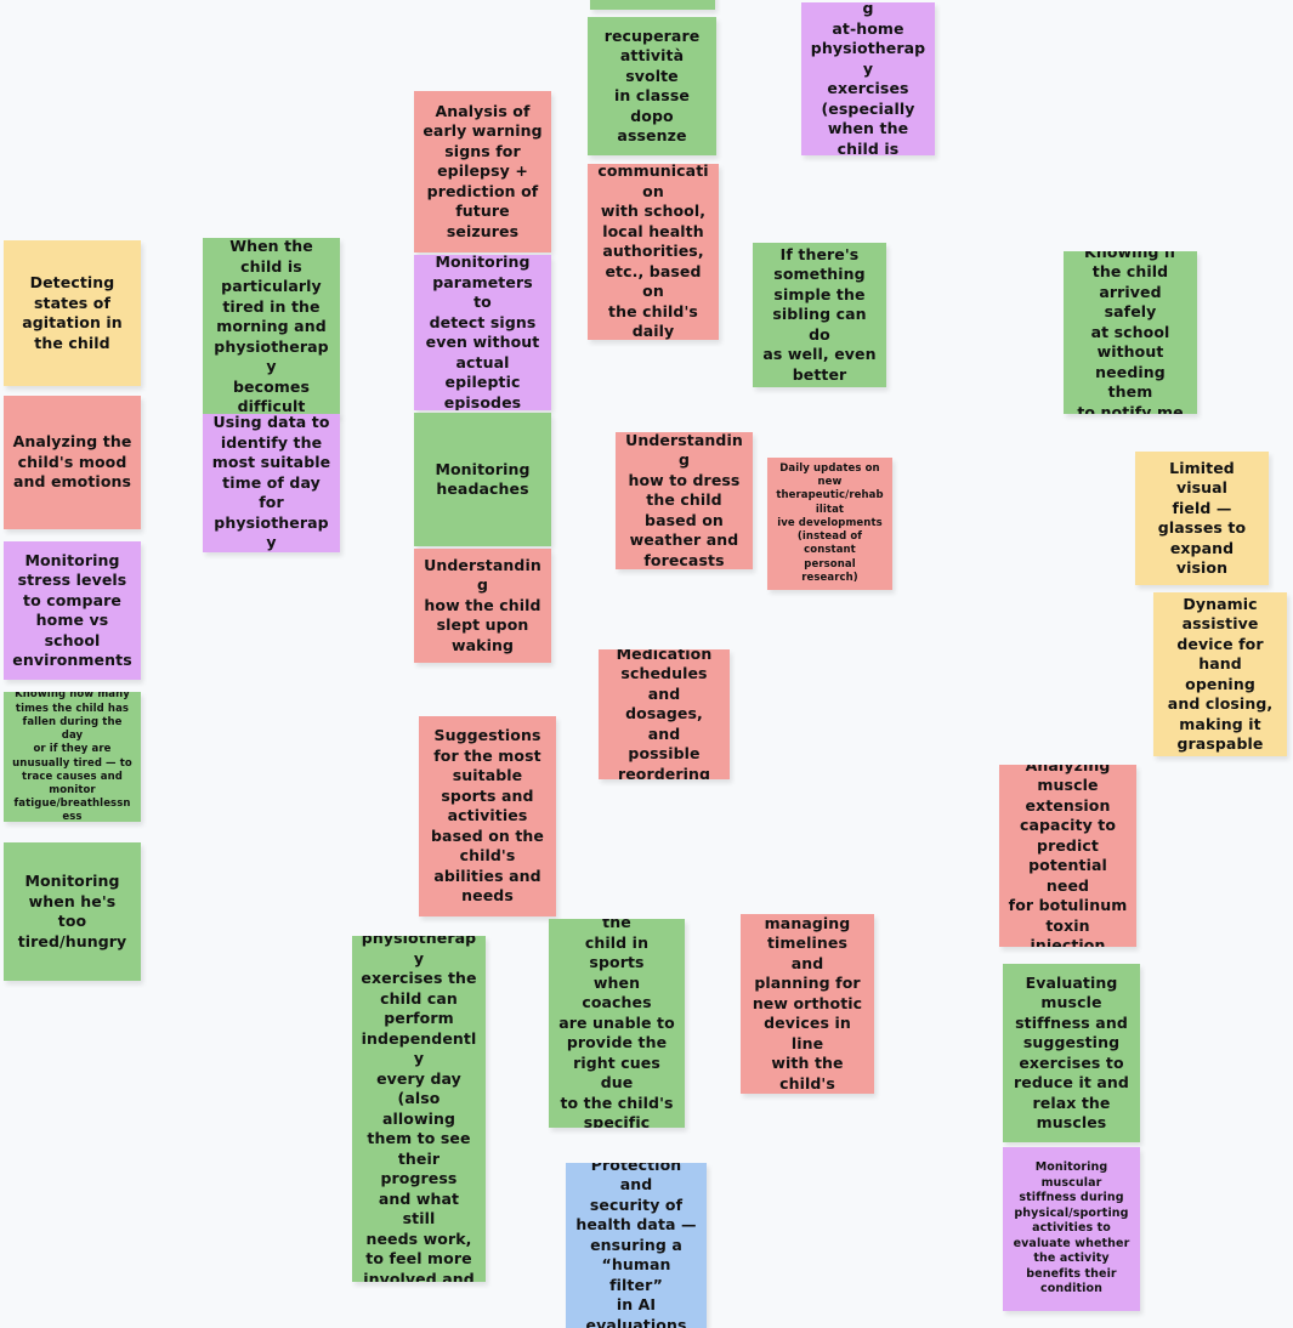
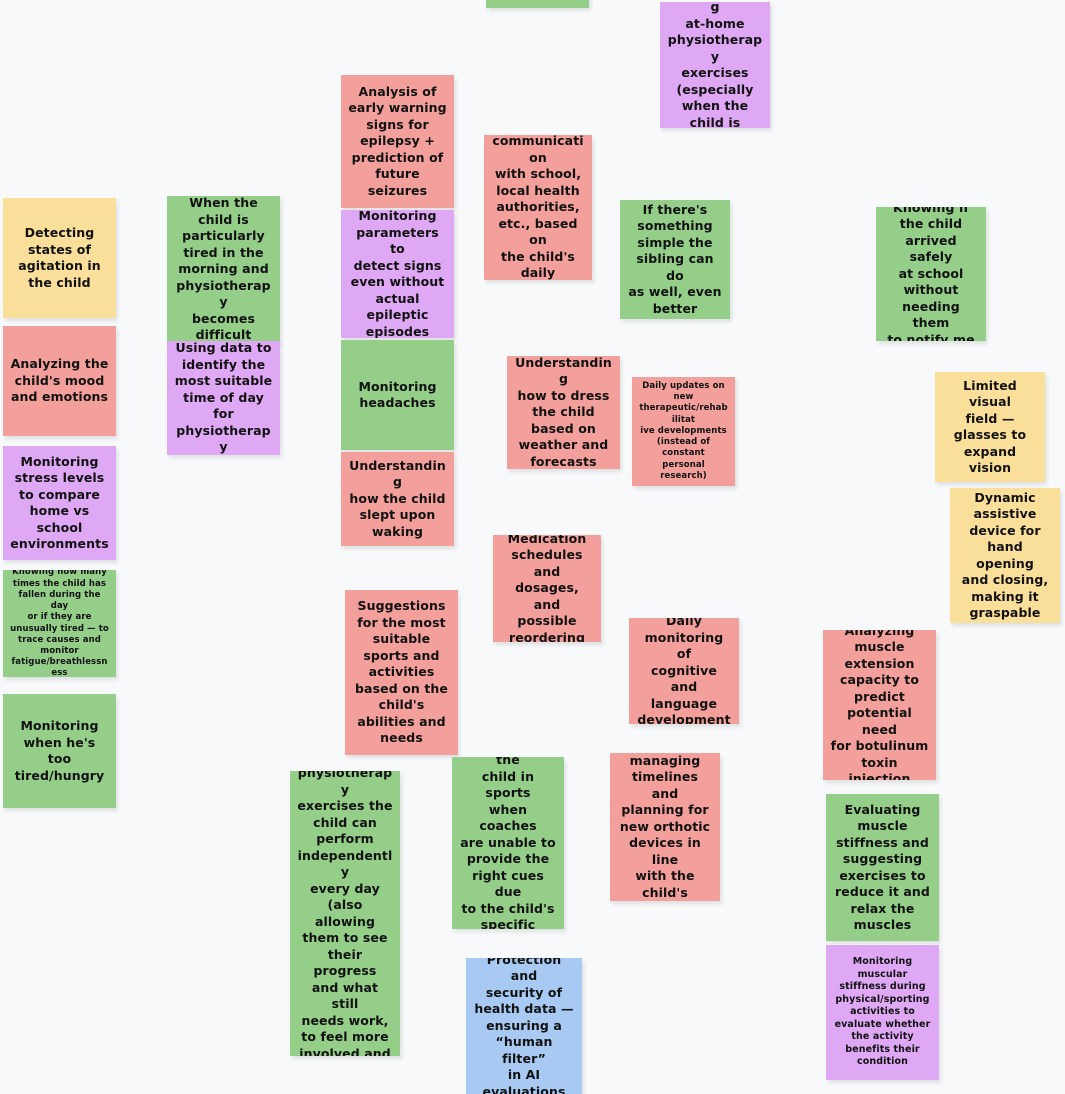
- recuperare
- attività svolte
- in classe dopo
- assenze
  at-home
  physiotherapy
  exercises
  (especially
  when the
  Analysis of
  early warning
  signs for
  epilepsy +
  prediction of
  future
  seizures
  communication
  with school,
  local health
  authorities,
  etc., based on
  the child's
  Detecting
  states of
  agitation in
  the child
  When the
  child is
  particularly
  tired in the
  morning and
  physiotherapy
  becomes
  difficult
  Monitoring
  parameters to
  detect signs
  even without
  actual
  epileptic
  episodes
  If there's
  something
  simple the
  sibling can do
  as well, even
  better
  Knowing if
  the child
  arrived safely
  at school
  without
  needing them
  to notify me
  Analyzing the
  child's mood
  and emotions
  Using data to
  identify the
  most suitable
  time of day
  for
  physiotherapy
  Monitoring
  headaches
  Understanding
  how to dress
  the child
  based on
  weather and
  forecasts
  Daily updates on new
  therapeutic/rehabilitat
  ive developments
  (instead of constant
  personal research)
  Limited visual
  field —
  glasses to
  expand vision
  Monitoring
  stress levels
  to compare
  home vs
  school
  environments
  Understanding
  how the child
  slept upon
  waking
  Dynamic
  assistive
  device for
  hand opening
  and closing,
  making it
  graspable
  Knowing how many
  times the child has
  fallen during the day
  or if they are
  unusually tired — to
  trace causes and
  monitor
  fatigue/breathlessness
  Medication
  schedules and
  dosages, and
  possible
  reordering
  Suggestions
  for the most
  suitable
  sports and
  activities
  based on the
  child's
  abilities and
  needs
+ Daily
+ monitoring of
+ cognitive and
+ language
+ development
  Analyzing
  muscle
  extension
  capacity to
  predict
  potential need
  for botulinum
  toxin injection
  Monitoring
  when he's too
  tired/hungry
  child in sports
  when coaches
  are unable to
  provide the
  right cues due
  to the child's
  specific
  managing
  timelines and
  planning for
  new orthotic
  devices in line
  with the
  Evaluating
  muscle
  stiffness and
  suggesting
  exercises to
  reduce it and
  relax the
  muscles
  physiotherapy
  exercises the
  child can
  perform
  independently
  every day
  (also allowing
  them to see
  their progress
  and what still
  needs work,
  to feel more
  involved and
  Monitoring
  muscular
  stiffness during
  physical/sporting
  activities to
  evaluate whether
  the activity
  benefits their
  condition
  Protection and
  security of
  health data —
  ensuring a
  “human filter”
  in AI
  evaluations
